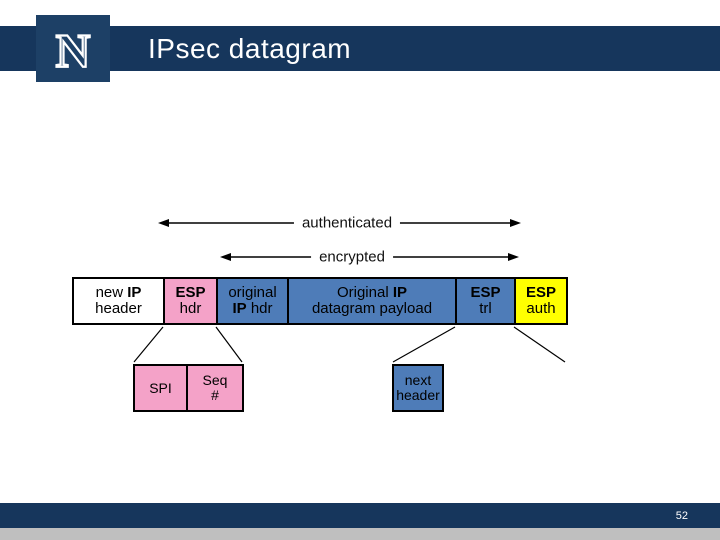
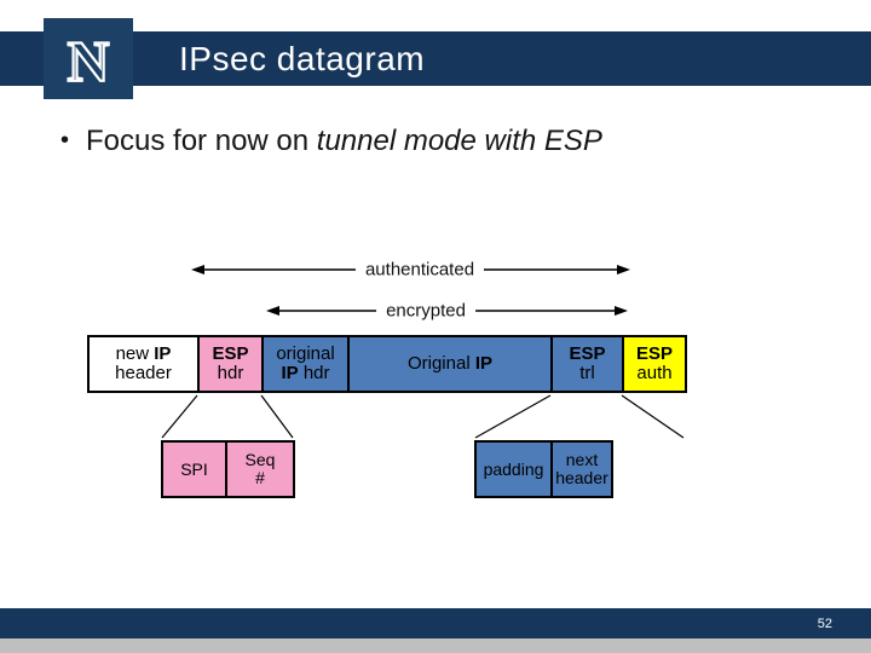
  N
  IPsec datagram
+ • Focus for now on tunnel mode with ESP
  authenticated
  encrypted
  new IP
  header
  ESP
  hdr
  original
  IP hdr
  Original IP
- datagram payload
  ESP
  trl
  ESP
  auth
  SPI
  Seq
  #
+ padding
  next
  header
  52
